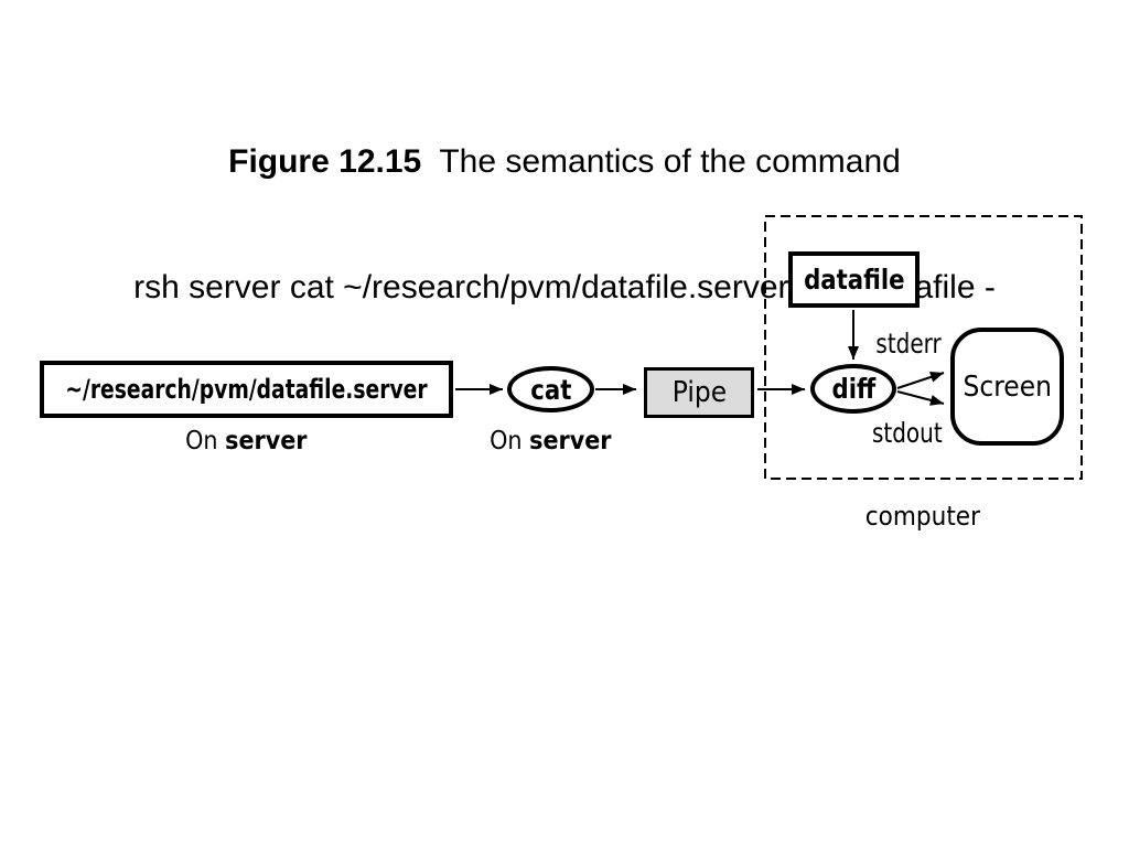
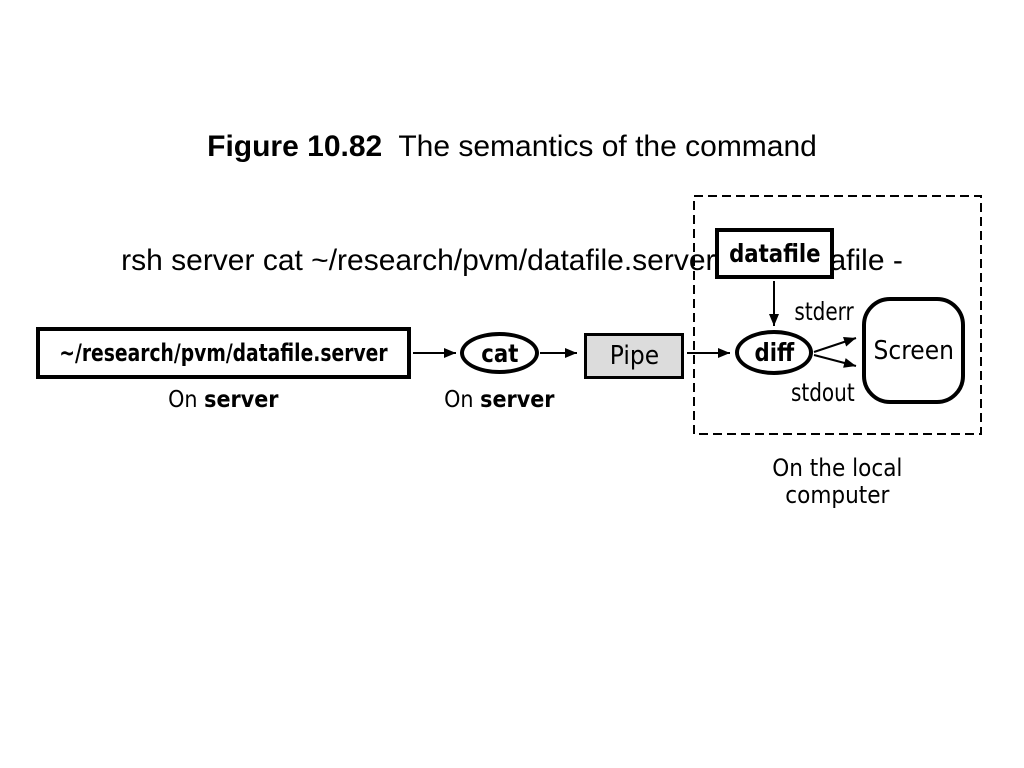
- Figure 12.15 The semantics of the command
+ Figure 10.82 The semantics of the command
  rsh server cat ~/research/pvm/datafile.serverafile -
  ~/research/pvm/datafile.server
  cat
  Pipe
  datafile
  diff
  Screen
  On server
  On server
  stderr
  stdout
+ On the local
  computer
